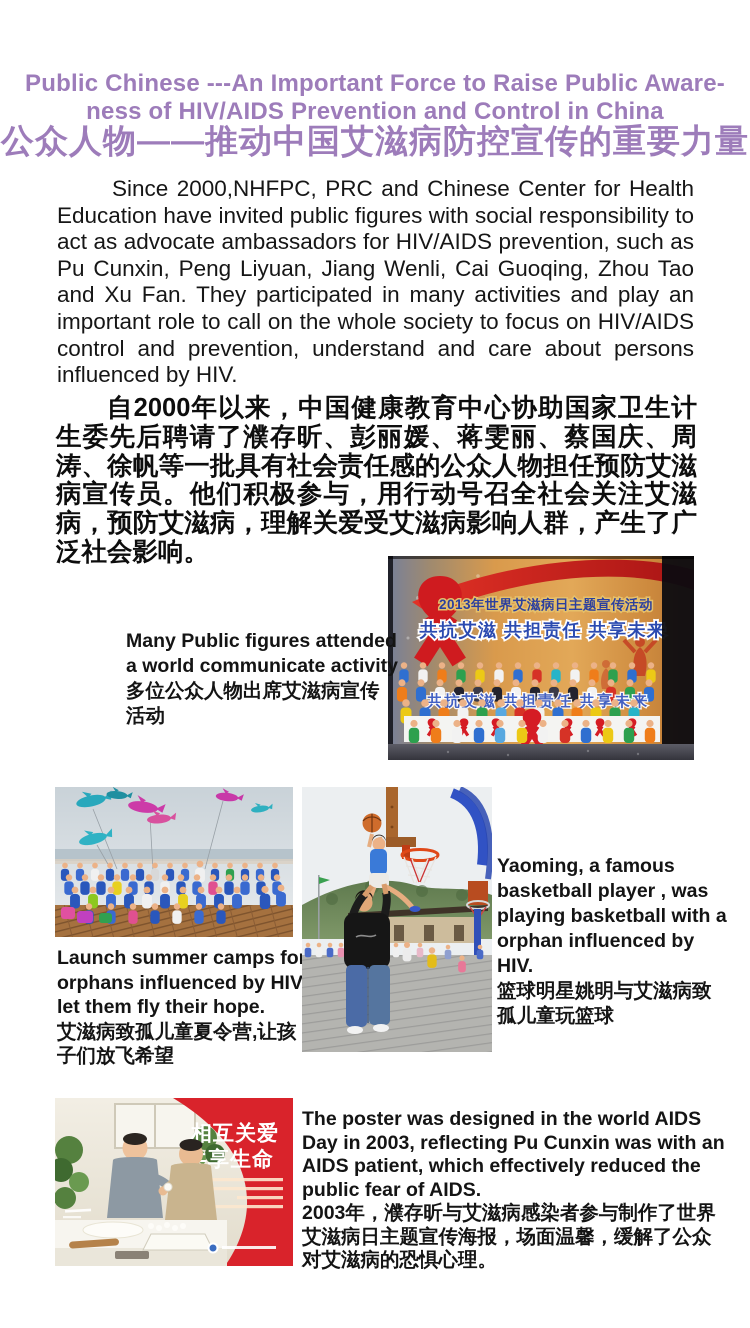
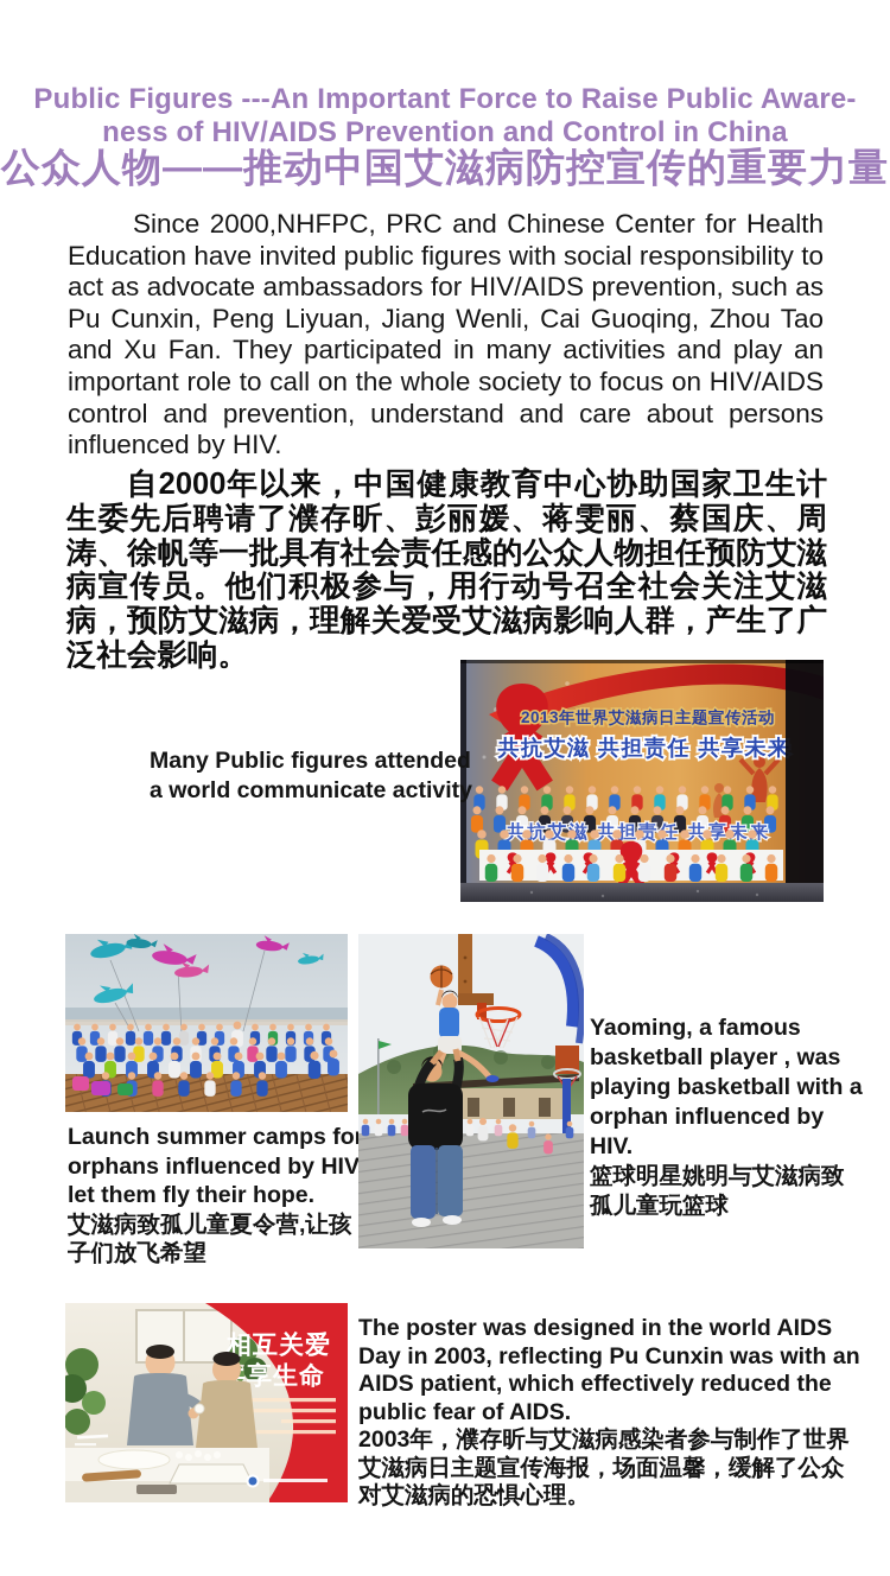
- Public Chinese ---An Important Force to Raise Public Aware-
+ Public Figures ---An Important Force to Raise Public Aware-
  ness of HIV/AIDS Prevention and Control in China
  公众人物——推动中国艾滋病防控宣传的重要力量
  Since 2000,NHFPC, PRC and Chinese Center for Health Education have invited public figures with social responsibility to act as advocate ambassadors for HIV/AIDS prevention, such as Pu Cunxin, Peng Liyuan, Jiang Wenli, Cai Guoqing, Zhou Tao and Xu Fan. They participated in many activities and play an important role to call on the whole society to focus on HIV/AIDS control and prevention, understand and care about persons influenced by HIV.
  自2000年以来，中国健康教育中心协助国家卫生计生委先后聘请了濮存昕、彭丽媛、蒋雯丽、蔡国庆、周涛、徐帆等一批具有社会责任感的公众人物担任预防艾滋病宣传员。他们积极参与，用行动号召全社会关注艾滋病，预防艾滋病，理解关爱受艾滋病影响人群，产生了广泛社会影响。
  2013年世界艾滋病日主题宣传活动
  共抗艾滋 共担责任 共享未来
  共抗艾滋 共担责任 共享未来
  Many Public figures attended a world communicate activity
- 多位公众人物出席艾滋病宣传活动
  Launch summer camps fo orphans influenced by HIV let them fly their hope.
  艾滋病致孤儿童夏令营,让孩子们放飞希望
  Yaoming, a famous basketball player , was playing basketball with a orphan influenced by HIV.
  篮球明星姚明与艾滋病致孤儿童玩篮球
  相互关爱
  享生命
  The poster was designed in the world AIDS Day in 2003, reflecting Pu Cunxin was with an AIDS patient, which effectively reduced the public fear of AIDS.
  2003年，濮存昕与艾滋病感染者参与制作了世界艾滋病日主题宣传海报，场面温馨，缓解了公众对艾滋病的恐惧心理。
